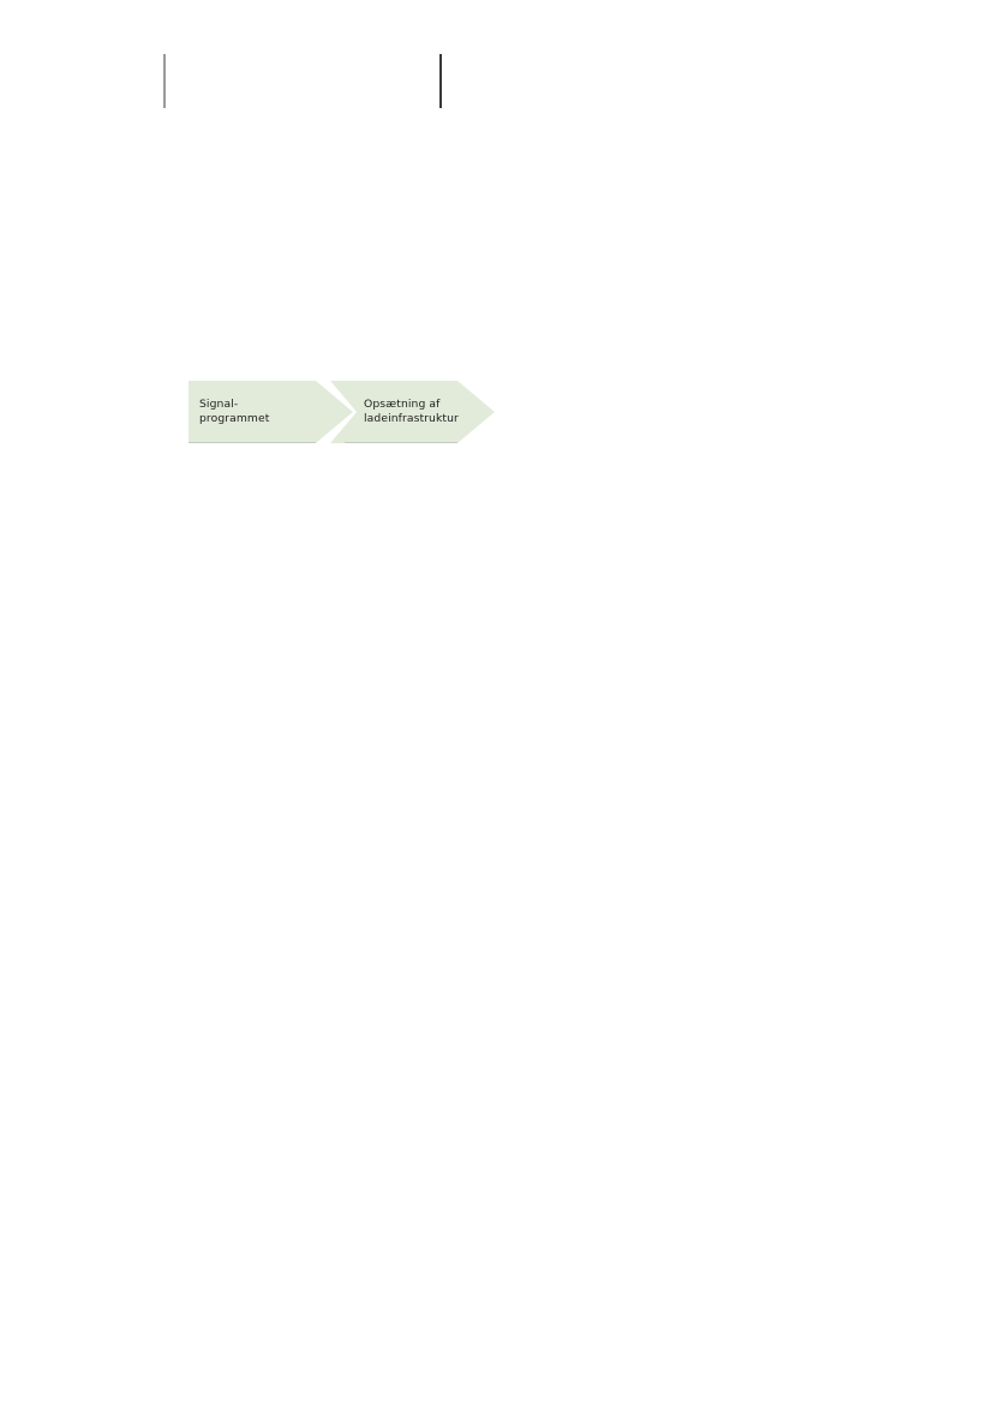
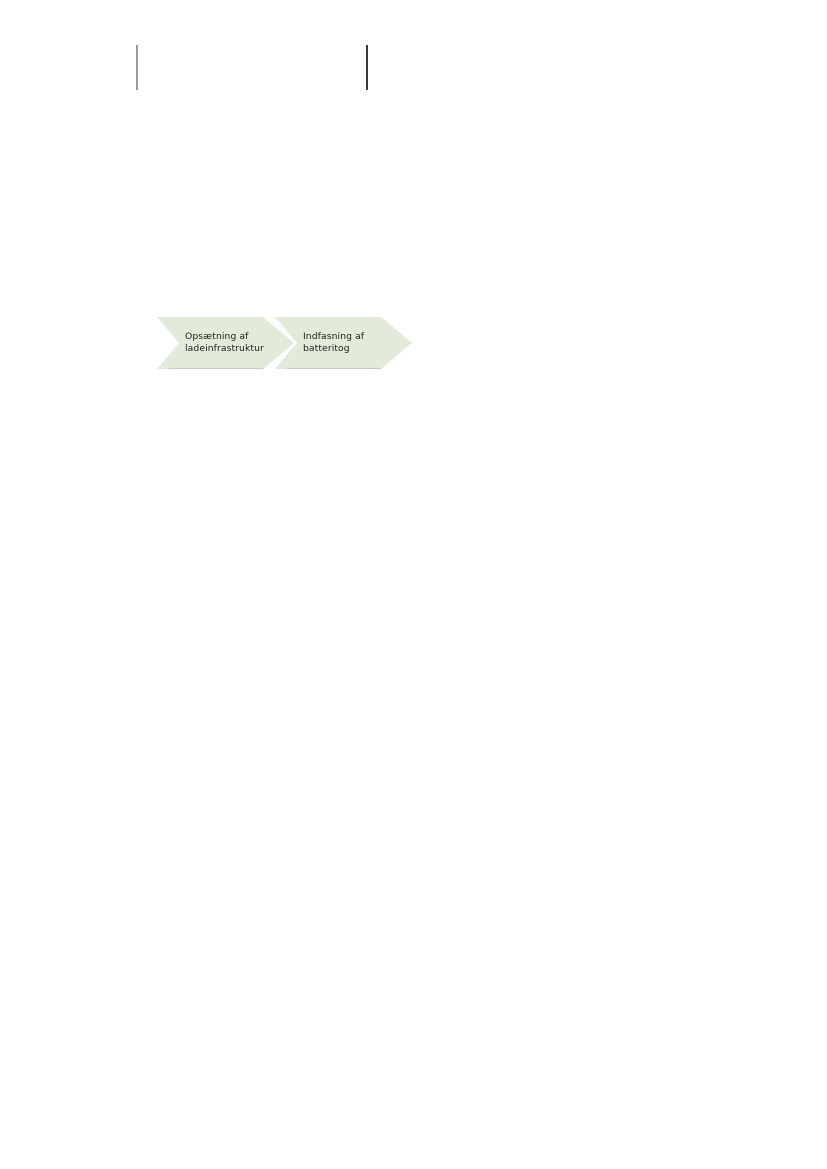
- Signal-
- programmet
  Opsætning af
  ladeinfrastruktur
+ Indfasning af
+ batteritog
